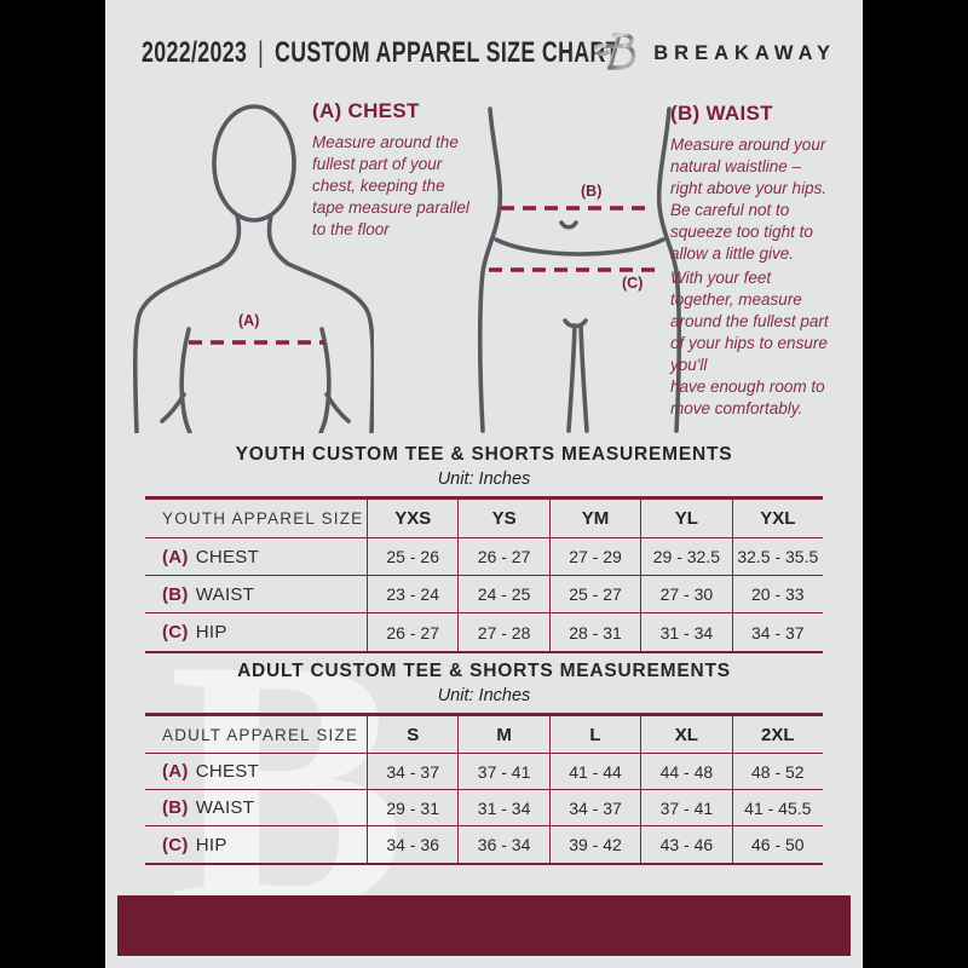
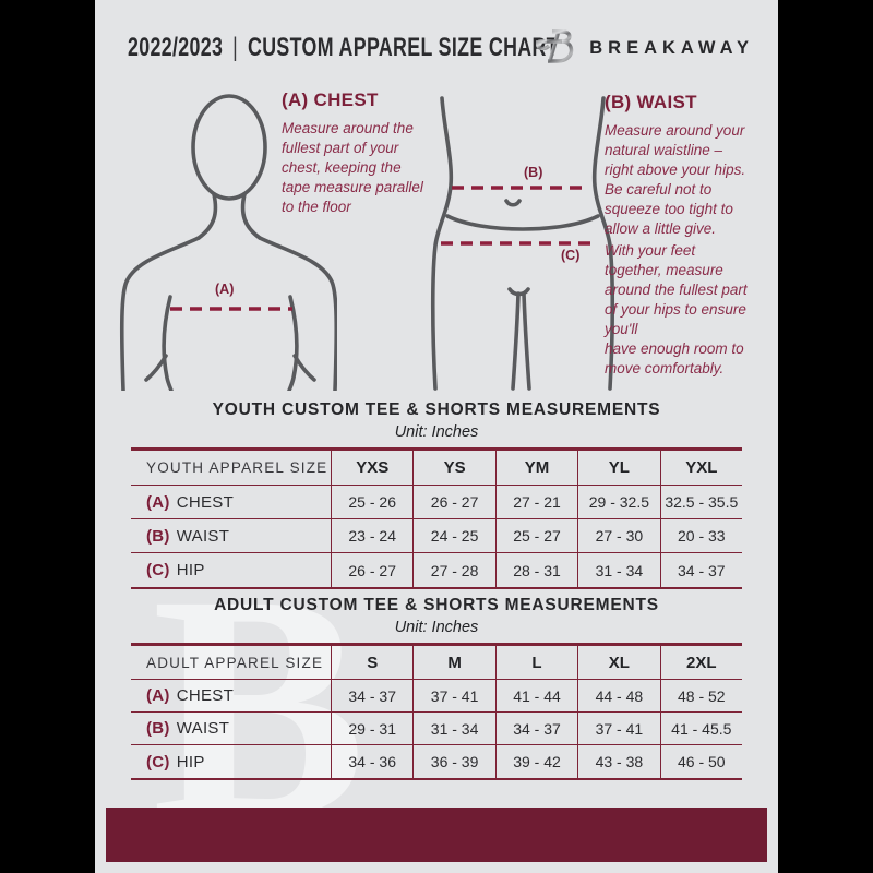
  B
  2022/2023 | CUSTOM APPAREL SIZE CHA
  BREAKAWAY
  (A)
  (B)
  (C)
  (A) CHEST
  Measure around the
  fullest part of your
  chest, keeping the
  tape measure parallel
  to the floor
  (B) WAIST
  Measure around your
  natural waistline –
  right above your hips.
  Be careful not to
  squeeze too tight to
  allow a little give.
  With your feet
  together, measure
  around the fullest part
  of your hips to ensure
  you'll
  have enough room to
  move comfortably.
  YOUTH CUSTOM TEE & SHORTS MEASUREMENTS
  Unit: Inches
  YOUTH APPAREL SIZE
  YXS
  YS
  YM
  YL
  YXL
  (A) CHEST
  25 - 26
  26 - 27
- 27 - 29
+ 27 - 21
  29 - 32.5
  32.5 - 35.5
  (B) WAIST
  23 - 24
  24 - 25
  25 - 27
  27 - 30
  20 - 33
  (C) HIP
  26 - 27
  27 - 28
  28 - 31
  31 - 34
  34 - 37
  ADULT CUSTOM TEE & SHORTS MEASUREMENTS
  Unit: Inches
  ADULT APPAREL SIZE
  S
  M
  L
  XL
  2XL
  (A) CHEST
  34 - 37
  37 - 41
  41 - 44
  44 - 48
  48 - 52
  (B) WAIST
  29 - 31
  31 - 34
  34 - 37
  37 - 41
  41 - 45.5
  (C) HIP
  34 - 36
- 36 - 34
+ 36 - 39
  39 - 42
- 43 - 46
+ 43 - 38
  46 - 50
